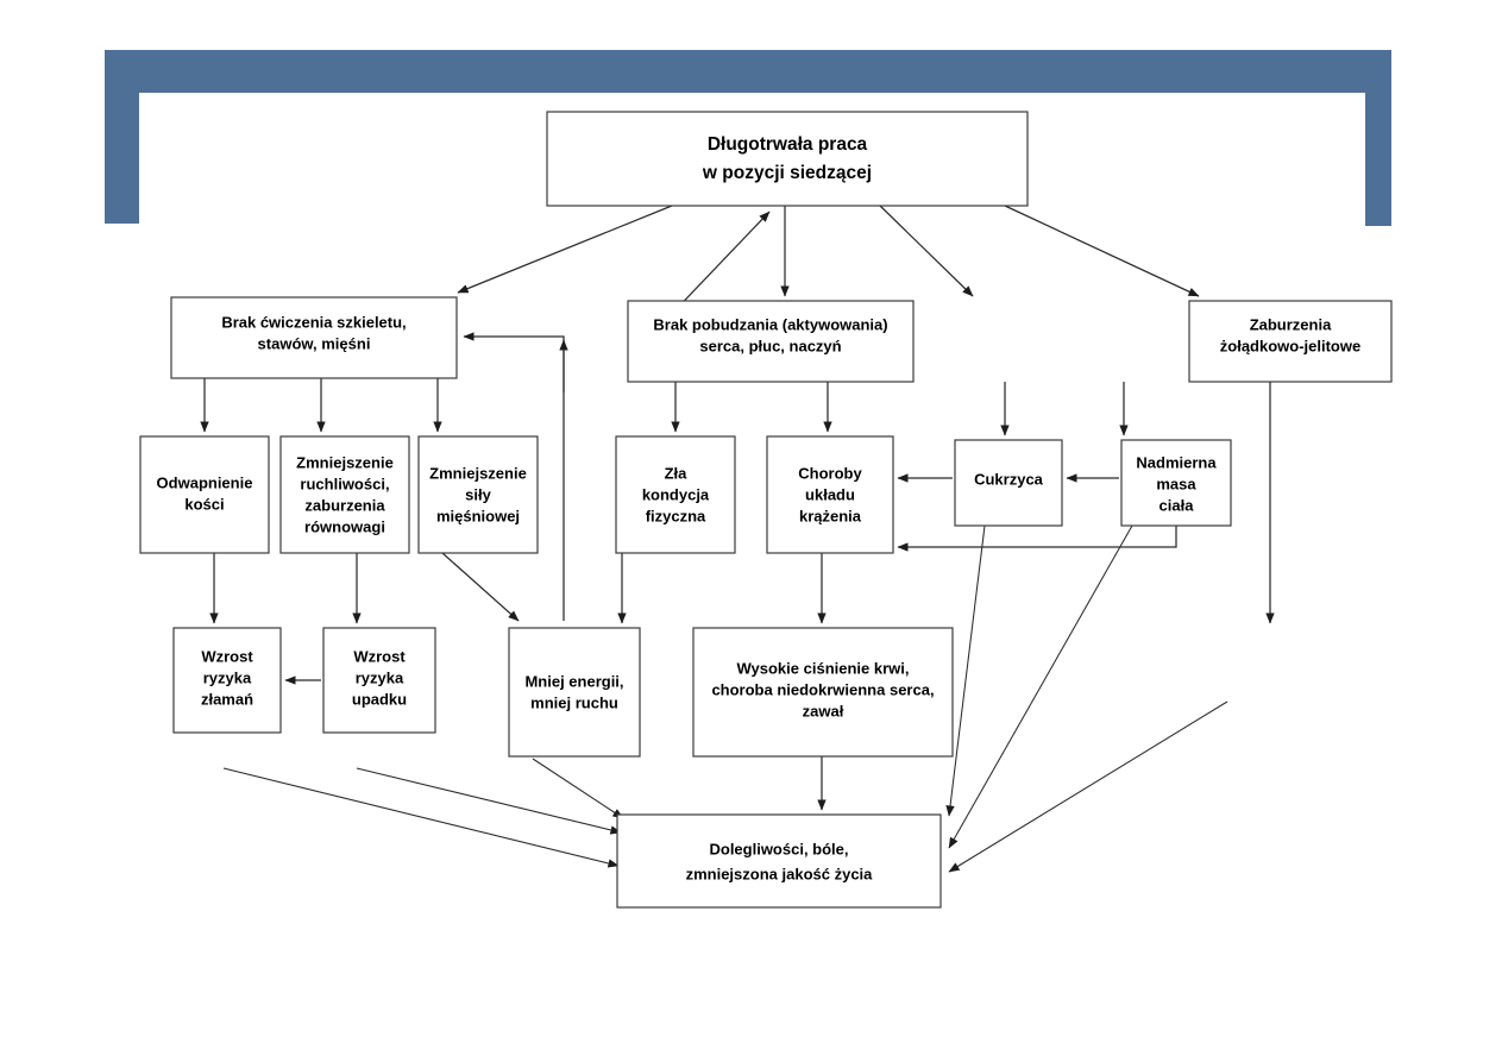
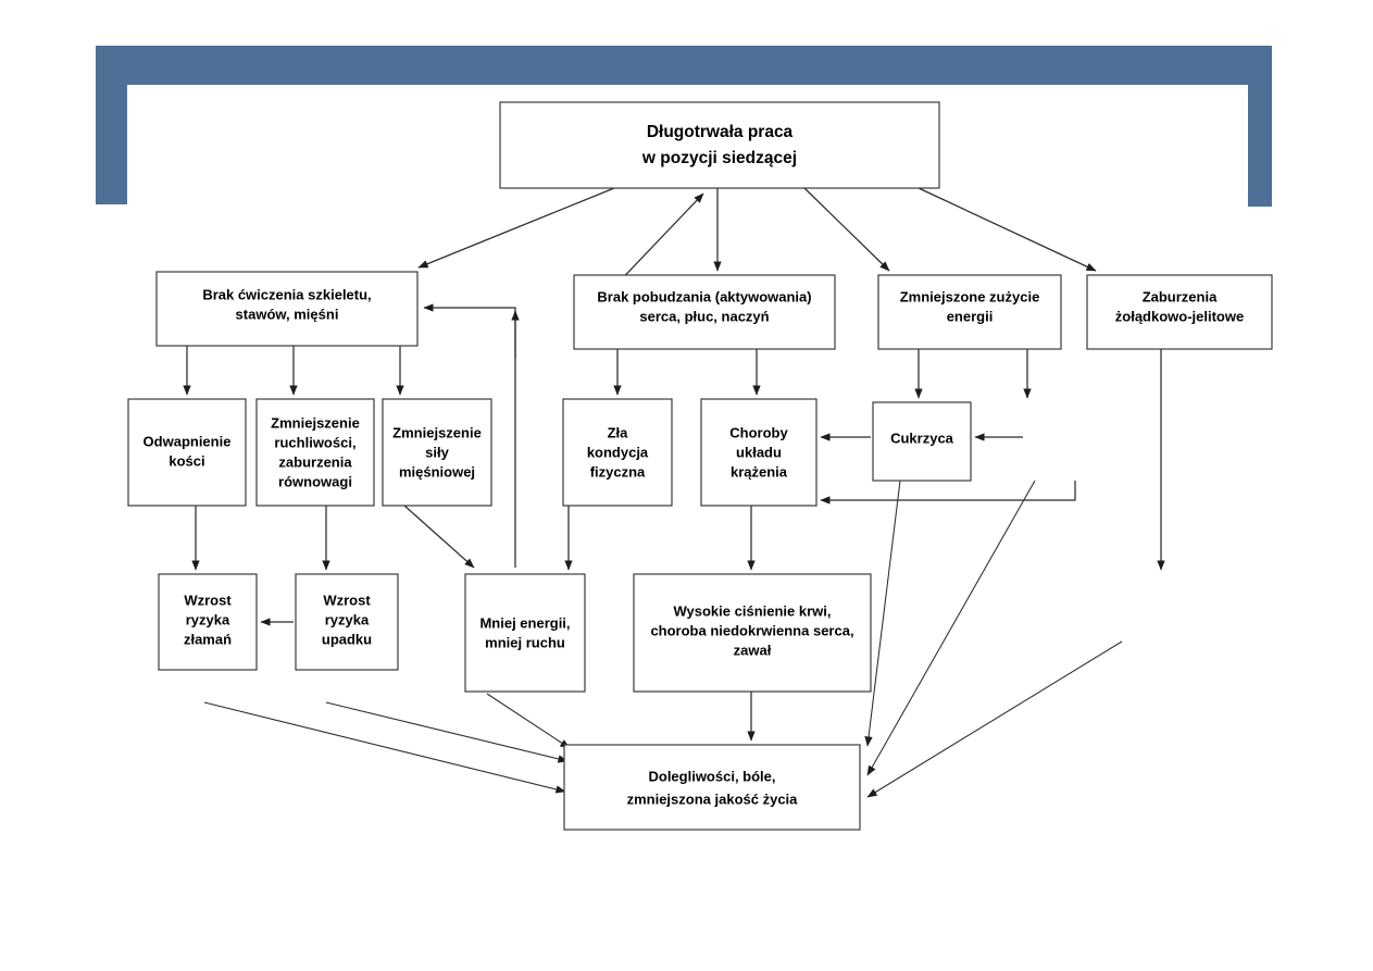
  Długotrwała praca
  w pozycji siedzącej
  Brak ćwiczenia szkieletu,
  stawów, mięśni
  Brak pobudzania (aktywowania)
  serca, płuc, naczyń
+ Zmniejszone zużycie
+ energii
  Zaburzenia
  żołądkowo-jelitowe
  Odwapnienie
  kości
  Zmniejszenie
  ruchliwości,
  zaburzenia
  równowagi
  Zmniejszenie
  siły
  mięśniowej
  Zła
  kondycja
  fizyczna
  Choroby
  układu
  krążenia
  Cukrzyca
- Nadmierna
- masa
- ciała
  Wzrost
  ryzyka
  złamań
  Wzrost
  ryzyka
  upadku
  Mniej energii,
  mniej ruchu
  Wysokie ciśnienie krwi,
  choroba niedokrwienna serca,
  zawał
  Dolegliwości, bóle,
  zmniejszona jakość życia
